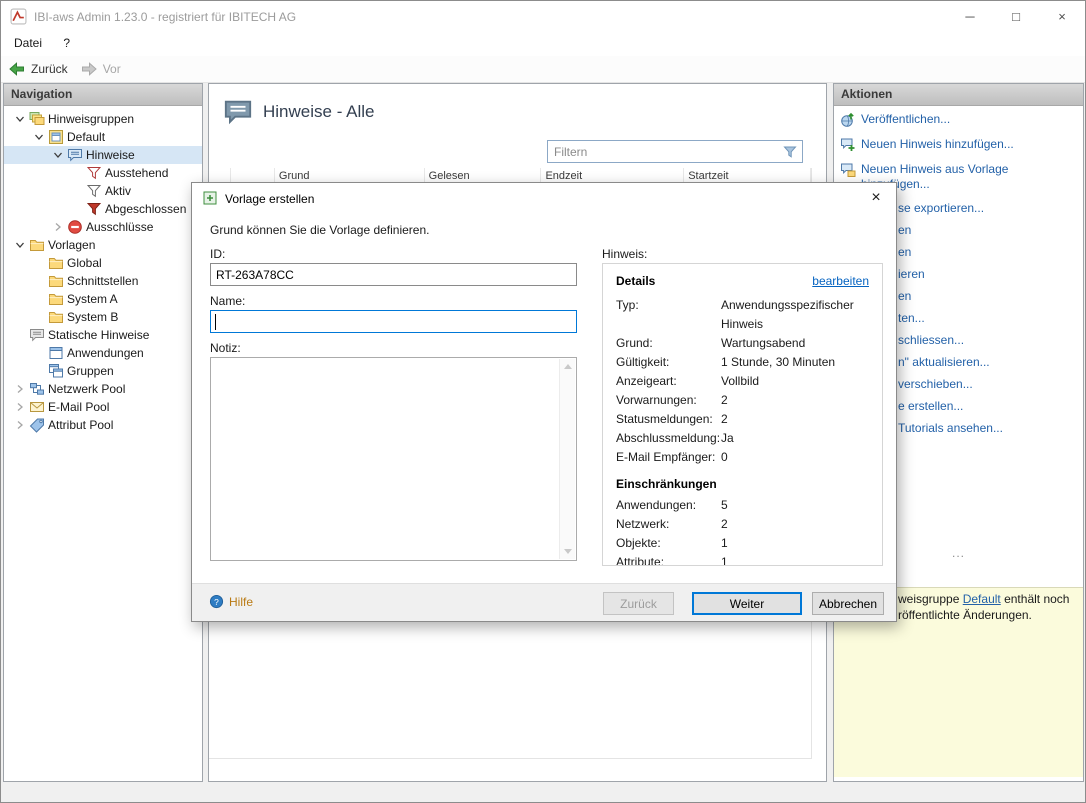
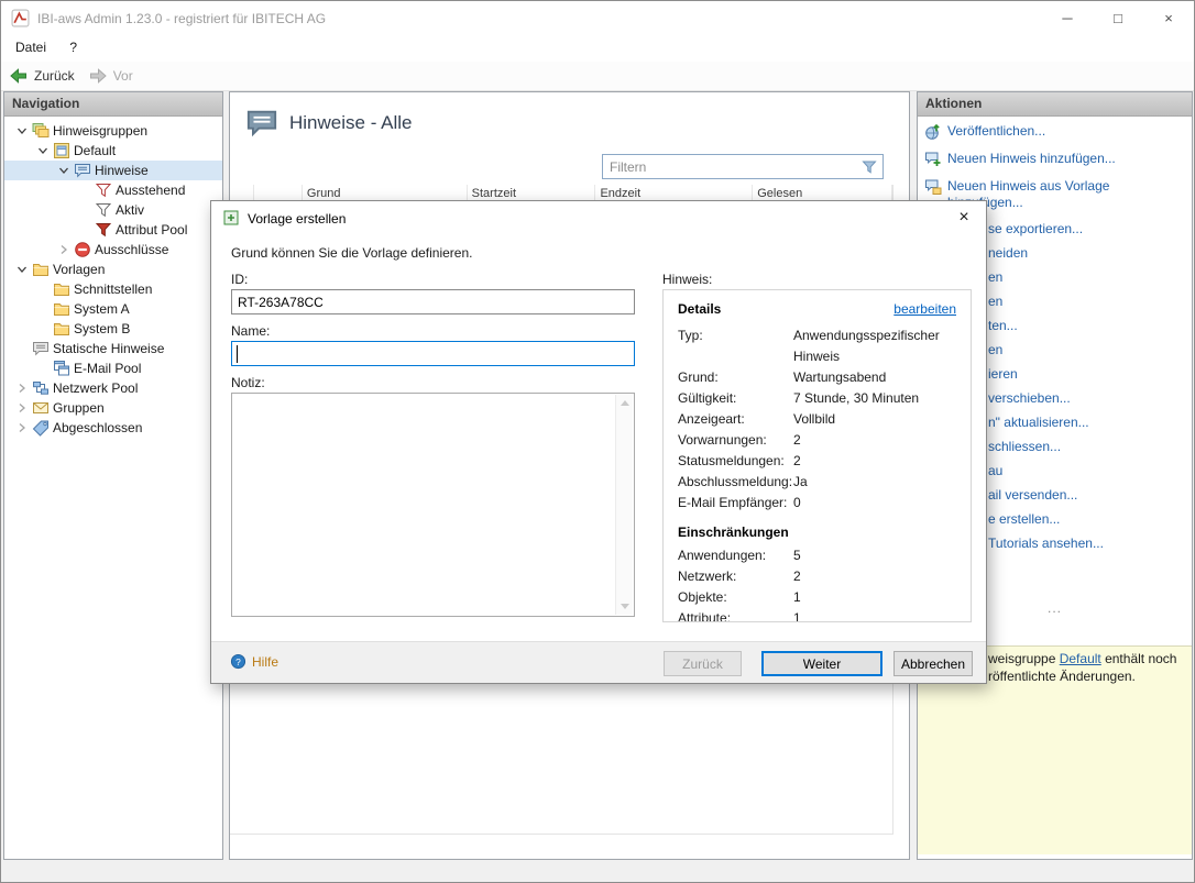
  IBI-aws Admin 1.23.0 - registriert für IBITECH AG
  ─
  □
  ×
  Datei ?
  Zurück
  Vor
  Navigation
  Hinweisgruppen
  Default
  Hinweise
  Ausstehend
  Aktiv
- Abgeschlossen
+ Attribut Pool
  Ausschlüsse
  Vorlagen
- Global
  Schnittstellen
  System A
  System B
  Statische Hinweise
- Anwendungen
- Gruppen
+ E-Mail Pool
  Netzwerk Pool
- E-Mail Pool
+ Gruppen
- Attribut Pool
+ Abgeschlossen
  Hinweise - Alle
  Filtern
  Grund
- Gelesen
+ Startzeit
  Endzeit
- Startzeit
+ Gelesen
  Aktionen
  Veröffentlichen...
  Neuen Hinweis hinzufügen...
  Neuen Hinweis aus Vorlage gen...
  se exportieren...
+ neiden
  en
  en
- ieren
+ ten...
  en
- ten...
+ ieren
- schliessen...
+ verschieben...
  n" aktualisieren...
- verschieben...
+ schliessen...
+ au
+ ail versenden...
  e erstellen...
  Tutorials ansehen...
  ...
  weisgruppe Default enthält noch
  röffentlichte Änderungen.
  Vorlage erstellen
  ×
  Grund können Sie die Vorlage definieren.
  ID:
  RT-263A78CC
  Name:
  Notiz:
  Hinweis:
  Details
  bearbeiten
  Typ:
  Anwendungsspezifischer Hinweis
  Grund:
  Wartungsabend
  Gültigkeit:
- 1 Stunde, 30 Minuten
+ 7 Stunde, 30 Minuten
  Anzeigeart:
  Vollbild
  Vorwarnungen:
  2
  Statusmeldungen:
  2
  Abschlussmeldung:
  Ja
  E-Mail Empfänger:
  0
  Einschränkungen
  Anwendungen:
  5
  Netzwerk:
  2
  Objekte:
  1
  Attribute:
  1
  ?
  Hilfe
  Zurück
  Weiter
  Abbrechen
